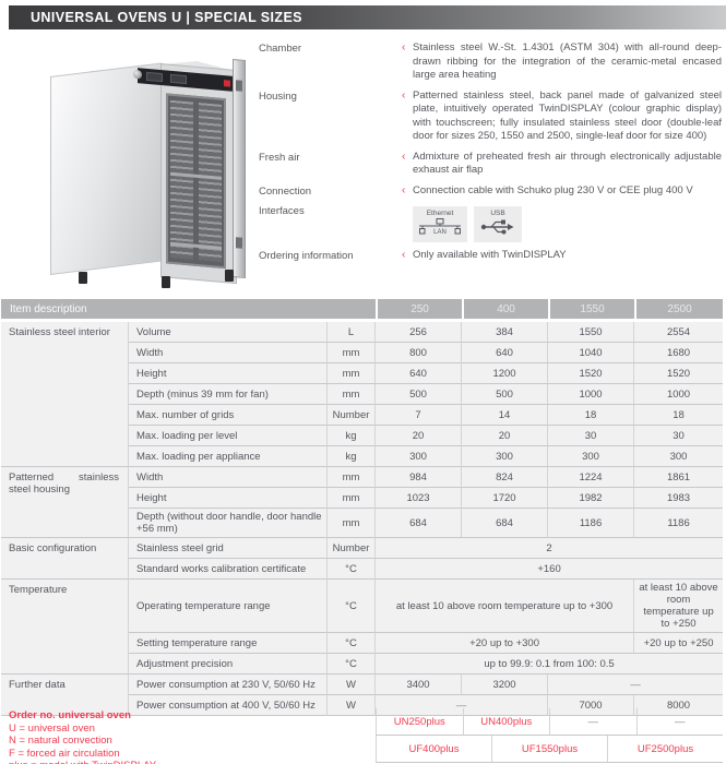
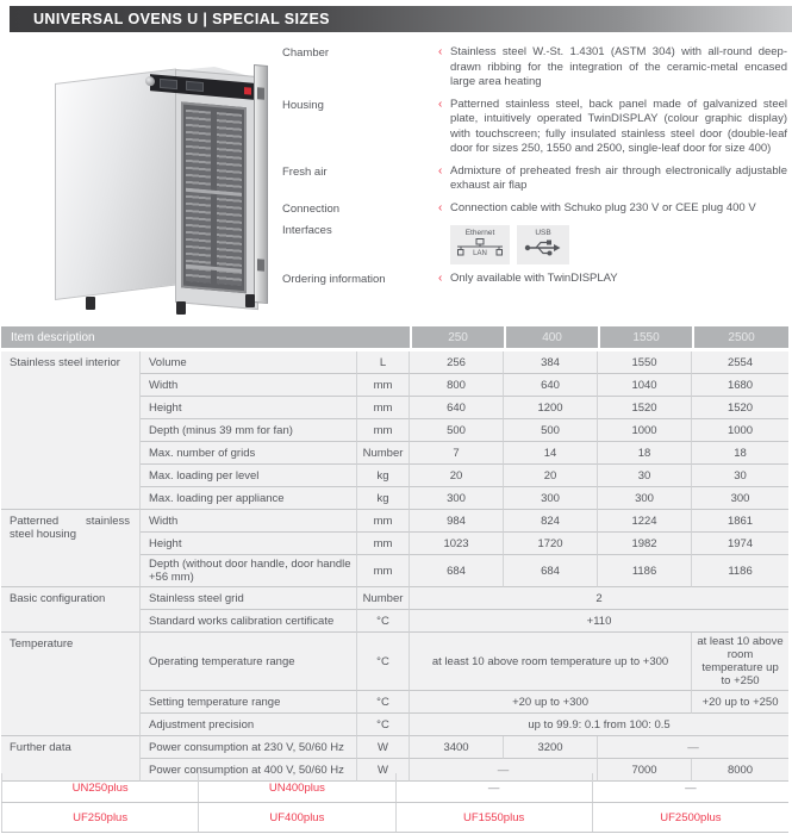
  UNIVERSAL OVENS U | SPECIAL SIZES
  Chamber
  ‹
  Stainless steel W.-St. 1.4301 (ASTM 304) with all-round deep-drawn ribbing for the integration of the ceramic-metal encased large area heating
  Housing
  ‹
  Patterned stainless steel, back panel made of galvanized steel plate, intuitively operated TwinDISPLAY (colour graphic display) with touchscreen; fully insulated stainless steel door (double-leaf door for sizes 250, 1550 and 2500, single-leaf door for size 400)
  Fresh air
  ‹
  Admixture of preheated fresh air through electronically adjustable exhaust air flap
  Connection
  ‹
  Connection cable with Schuko plug 230 V or CEE plug 400 V
  Interfaces
  Ordering information
  ‹
  Only available with TwinDISPLAY
  Item description	250	400	1550	2500
  Stainless steel interior	Volume	L	256	384	1550	2554
  Width	mm	800	640	1040	1680
  Height	mm	640	1200	1520	1520
  Depth (minus 39 mm for fan)	mm	500	500	1000	1000
  Max. number of grids	Number	7	14	18	18
  Max. loading per level	kg	20	20	30	30
  Max. loading per appliance	kg	300	300	300	300
  Patterned stainless steel housing	Width	mm	984	824	1224	1861
- Height	mm	1023	1720	1982	1983
+ Height	mm	1023	1720	1982	1974
  Depth (without door handle, door handle +56 mm)	mm	684	684	1186	1186
  Basic configuration	Stainless steel grid	Number	2
- Standard works calibration certificate	°C	+160
+ Standard works calibration certificate	°C	+110
  Temperature	Operating temperature range	°C	at least 10 above room temperature up to +300	at least 10 above room temperature up to +250
  Setting temperature range	°C	+20 up to +300	+20 up to +250
  Adjustment precision	°C	up to 99.9: 0.1 from 100: 0.5
  Further data	Power consumption at 230 V, 50/60 Hz	W	3400	3200	—
  Power consumption at 400 V, 50/60 Hz	W	—	7000	8000
- Order no. universal oven
- U = universal oven
- N = natural convection
- F = forced air circulation
  UN250plus
  UN400plus
  —
  —
+ UF250plus
  UF400plus
  UF1550plus
  UF2500plus
